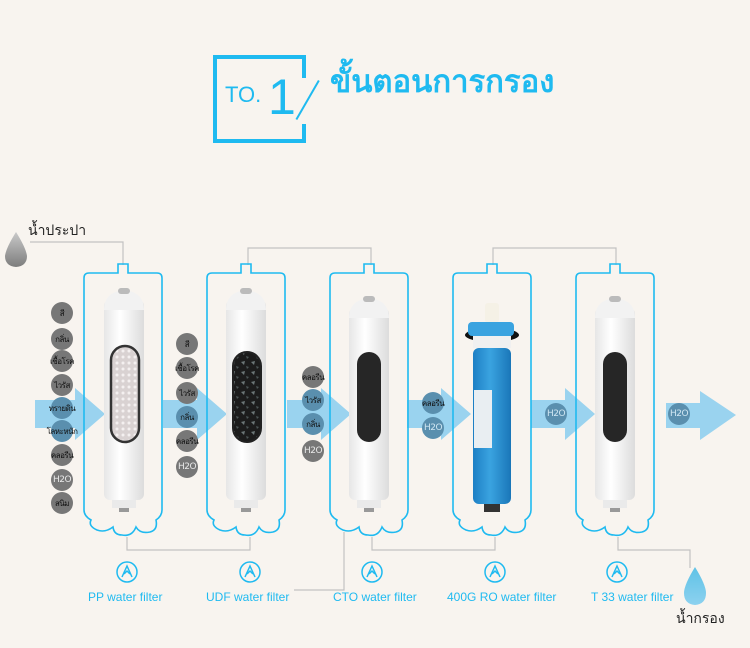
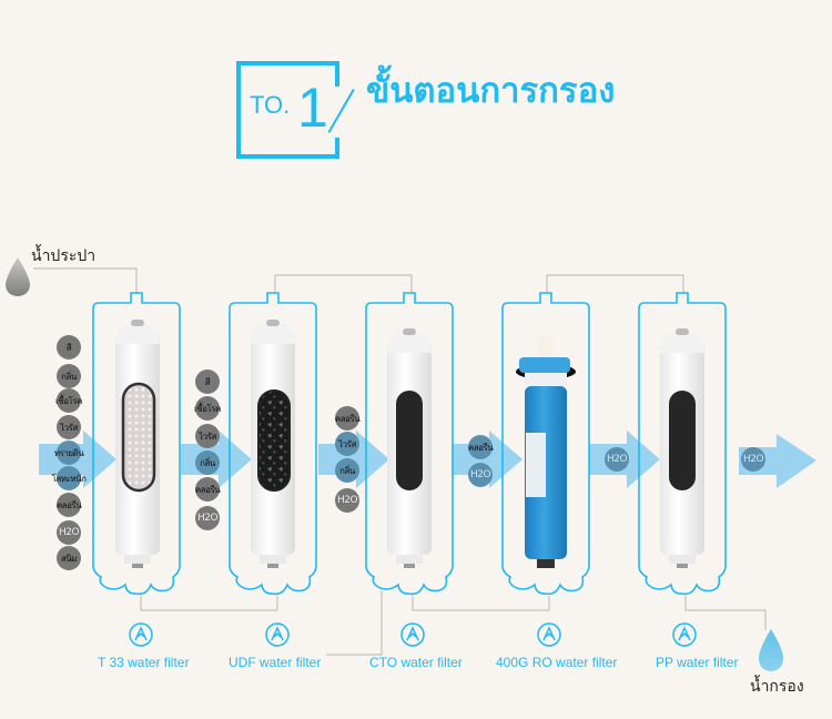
  TO.
  1
  ขั้นตอนการกรอง
  น้ำประปา
  น้ำกรอง
  สี
  กลิ่น
  เชื้อโรค
  ไวรัส
  ทรายดิน
  โลหะหนัก
  คลอรีน
  H2O
  สนิม
  สี
  เชื้อโรค
  ไวรัส
  กลิ่น
  คลอรีน
  H2O
  คลอรีน
  ไวรัส
  กลิ่น
  H2O
  คลอรีน
  H2O
  H2O
  H2O
- PP water filter
+ T 33 water filter
  UDF water filter
  CTO water filter
  400G RO water filter
- T 33 water filter
+ PP water filter
